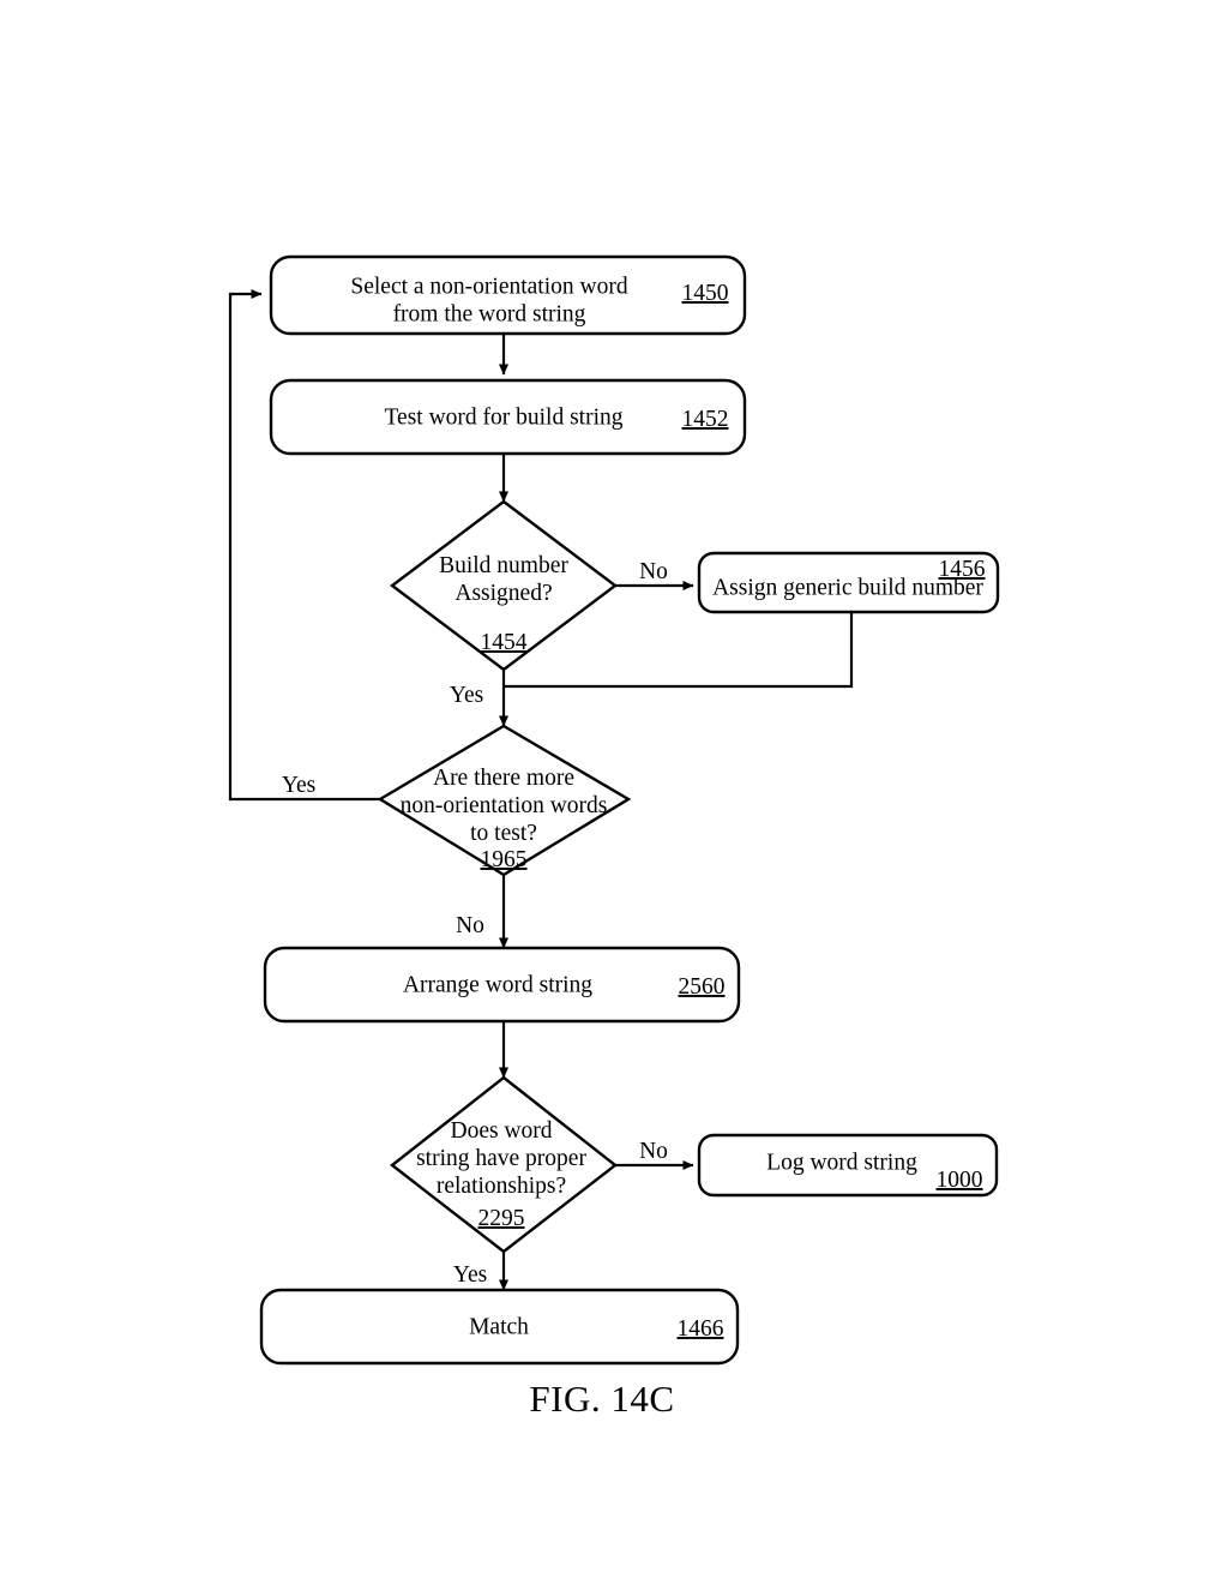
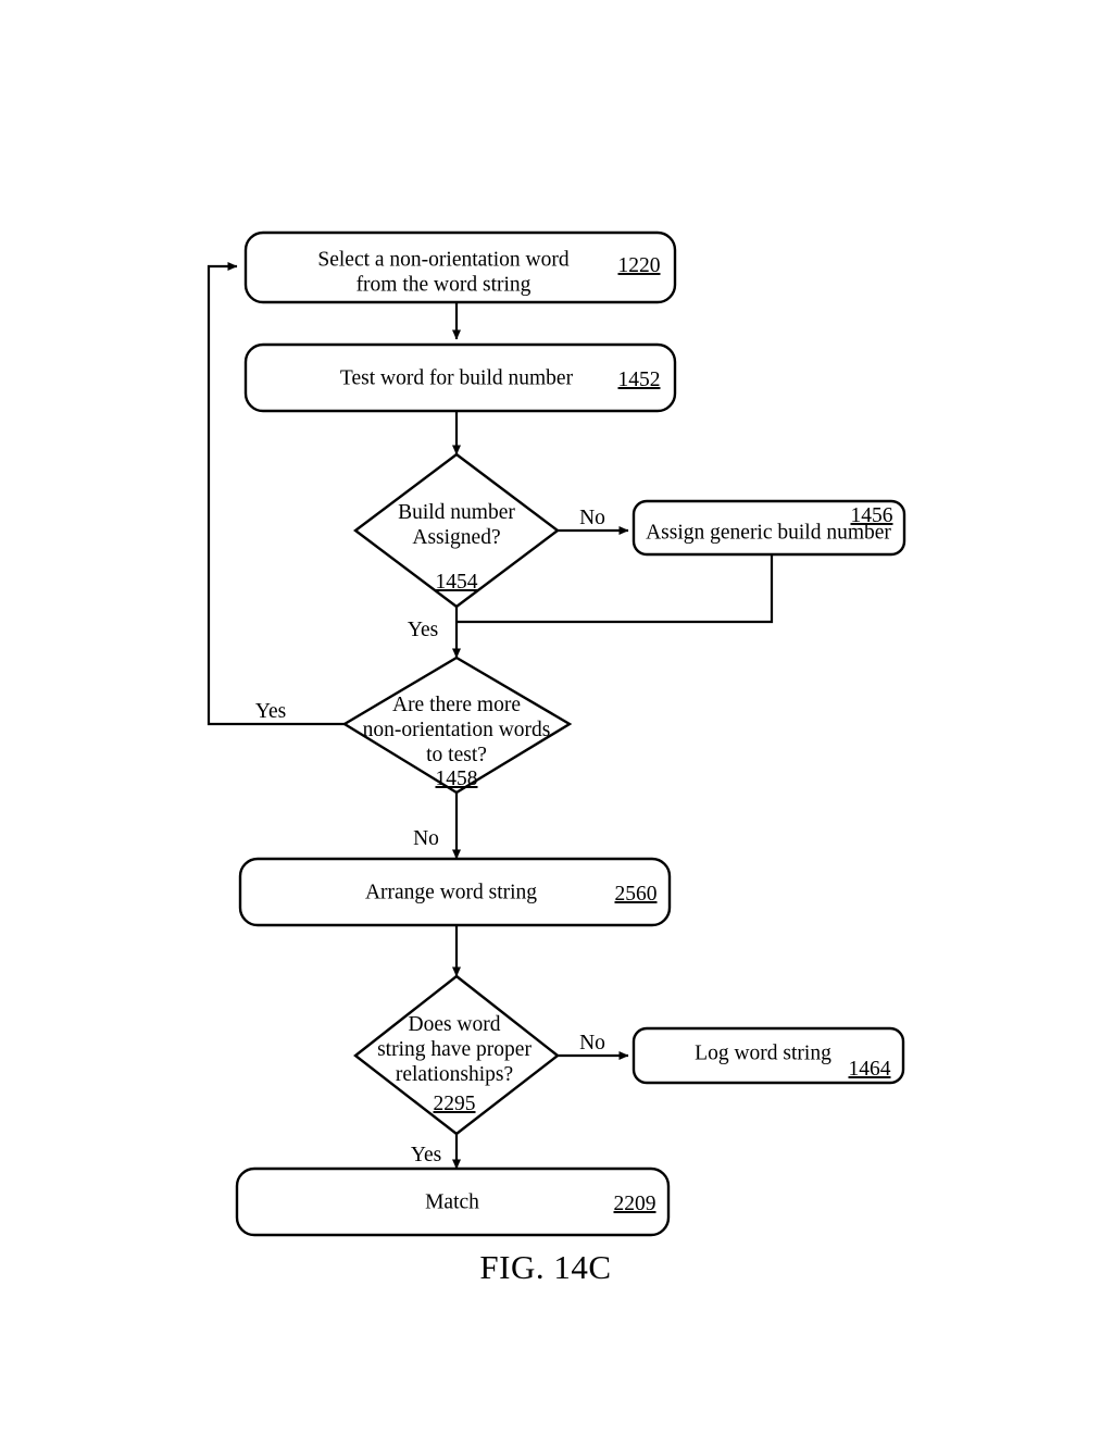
  Select a non-orientation word
  from the word string
- 1450
+ 1220
- Test word for build string
+ Test word for build number
  1452
  Build number
  Assigned?
  1454
  No
  Yes
  Assign generic build number
  1456
  Are there more
  non-orientation words
  to test?
- 1965
+ 1458
  Yes
  No
  Arrange word string
  2560
  Does word
  string have proper
  relationships?
  2295
  No
  Yes
  Log word string
- 1000
+ 1464
  Match
- 1466
+ 2209
  FIG. 14C
